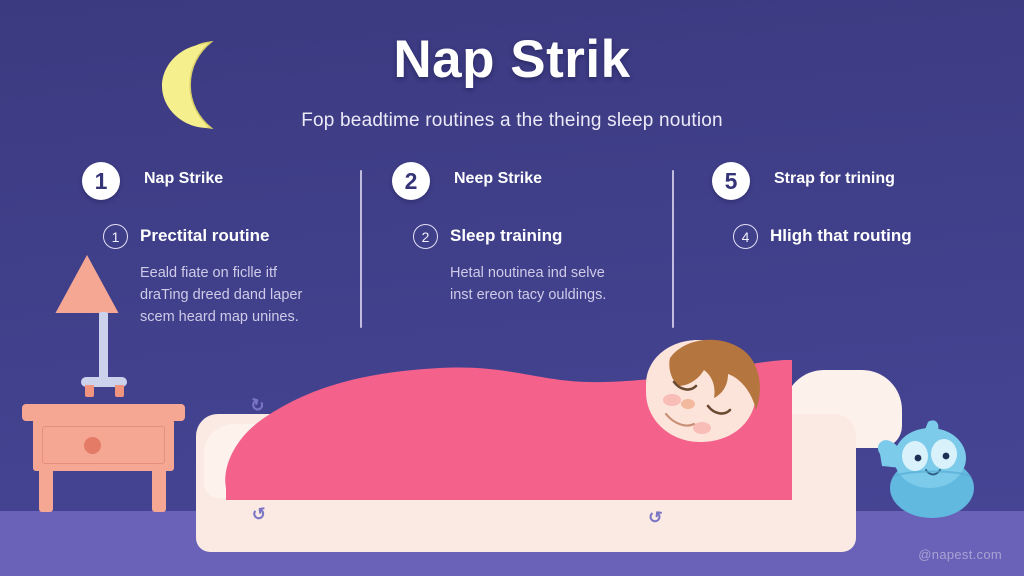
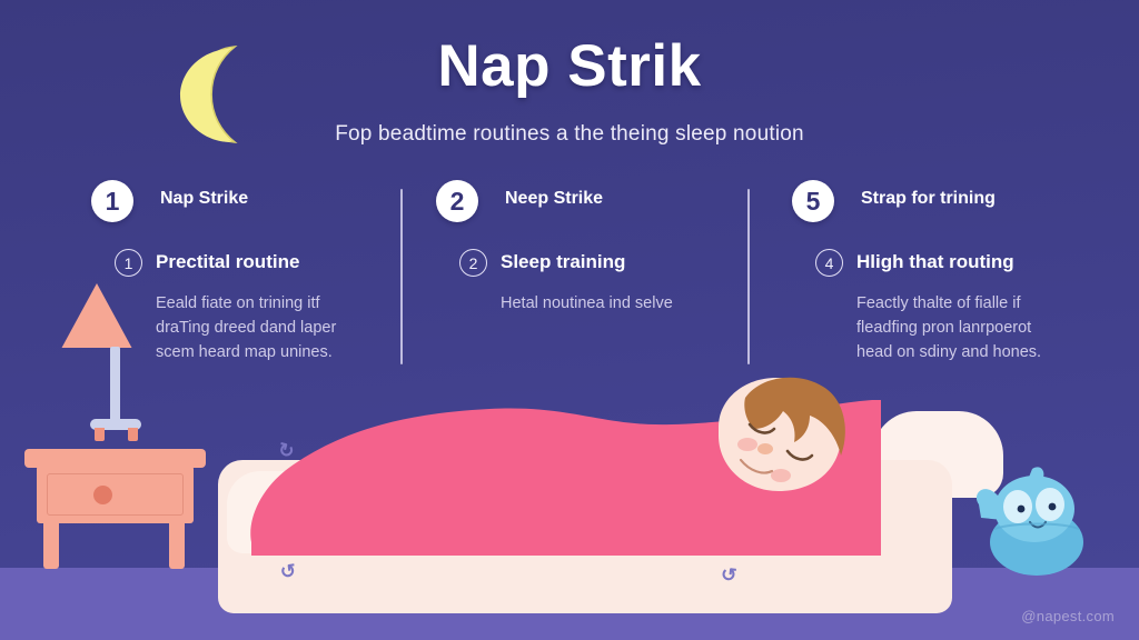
  Nap Strik
  Fop beadtime routines a the theing sleep noution
  1
  Nap Strike
  1
  Prectital routine
- Eeald fiate on ficlle itf
+ Eeald fiate on trining itf
  draTing dreed dand laper
  scem heard map unines.
  2
  Neep Strike
  2
  Sleep training
  Hetal noutinea ind selve
- inst ereon tacy ouldings.
  5
  Strap for trining
  4
  Hligh that routing
+ Feactly thalte of fialle if
+ fleadfing pron lanrpoerot
+ head on sdiny and hones.
  @napest.com
